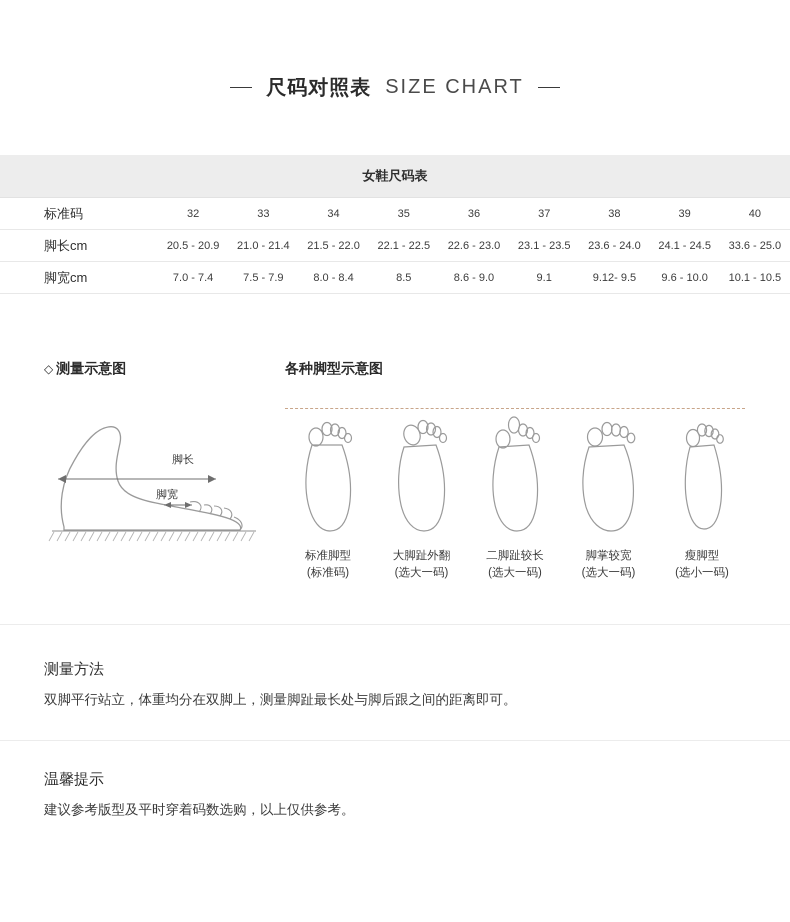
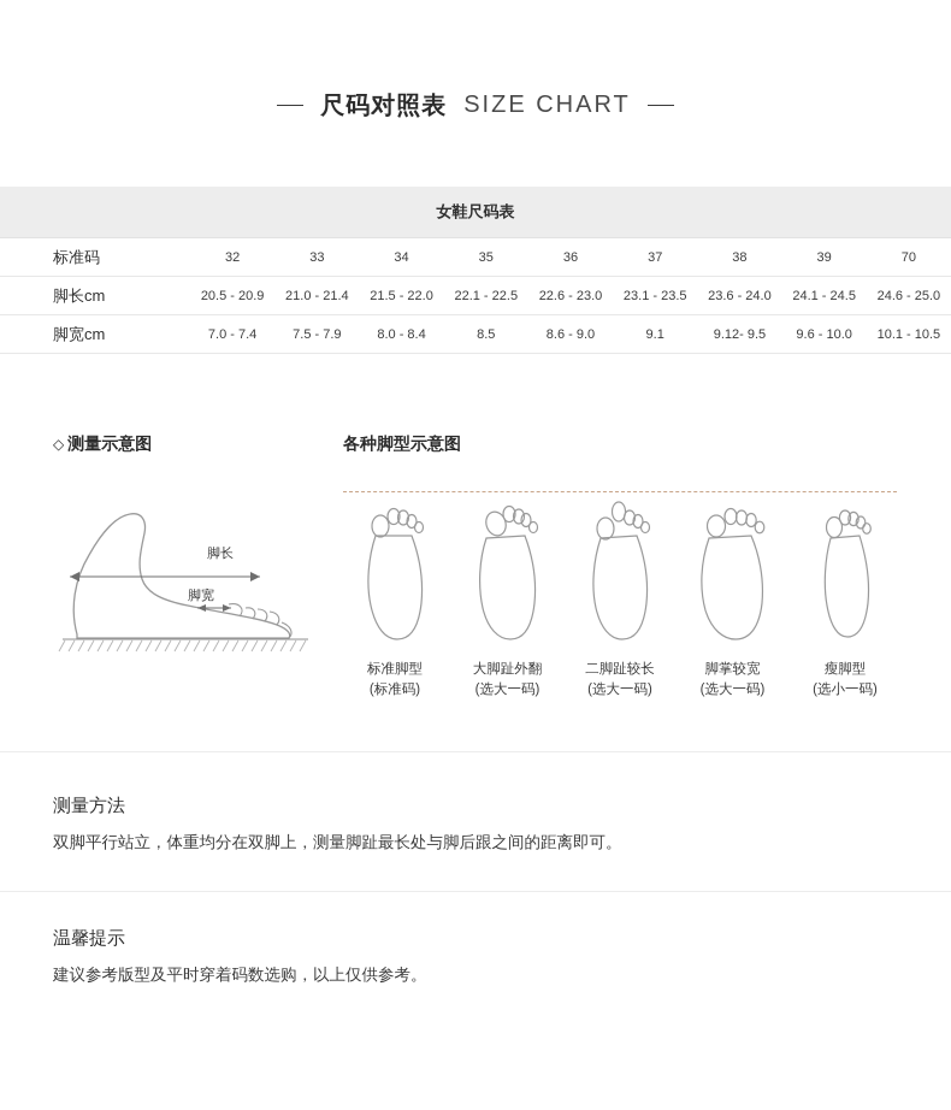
  尺码对照表
  SIZE CHART
  女鞋尺码表
- 标准码	32	33	34	35	36	37	38	39	40
+ 标准码	32	33	34	35	36	37	38	39	70
- 脚长cm	20.5 - 20.9	21.0 - 21.4	21.5 - 22.0	22.1 - 22.5	22.6 - 23.0	23.1 - 23.5	23.6 - 24.0	24.1 - 24.5	33.6 - 25.0
+ 脚长cm	20.5 - 20.9	21.0 - 21.4	21.5 - 22.0	22.1 - 22.5	22.6 - 23.0	23.1 - 23.5	23.6 - 24.0	24.1 - 24.5	24.6 - 25.0
  脚宽cm	7.0 - 7.4	7.5 - 7.9	8.0 - 8.4	8.5	8.6 - 9.0	9.1	9.12- 9.5	9.6 - 10.0	10.1 - 10.5
  ◇ 测量示意图
  脚长
  脚宽
  各种脚型示意图
  标准脚型
  (标准码)
  大脚趾外翻
  (选大一码)
  二脚趾较长
  (选大一码)
  脚掌较宽
  (选大一码)
  瘦脚型
  (选小一码)
  测量方法
  双脚平行站立，体重均分在双脚上，测量脚趾最长处与脚后跟之间的距离即可。
  温馨提示
  建议参考版型及平时穿着码数选购，以上仅供参考。
